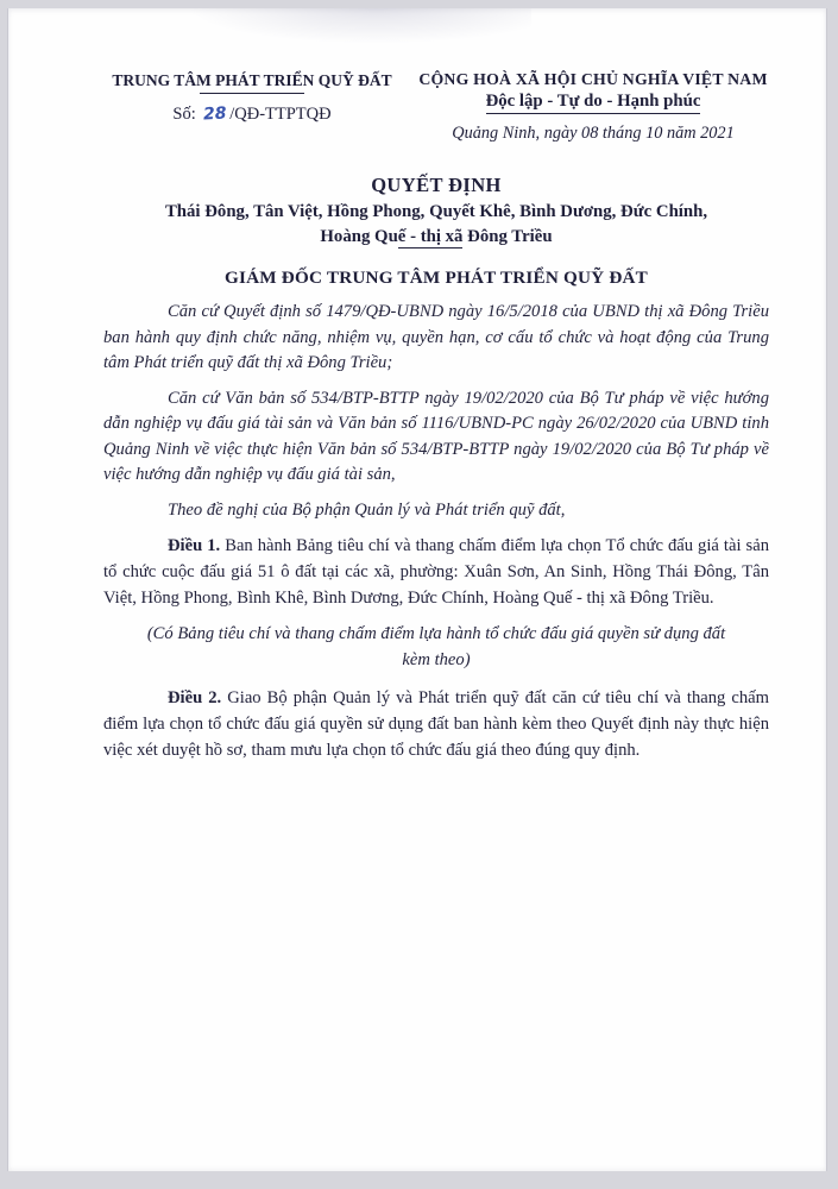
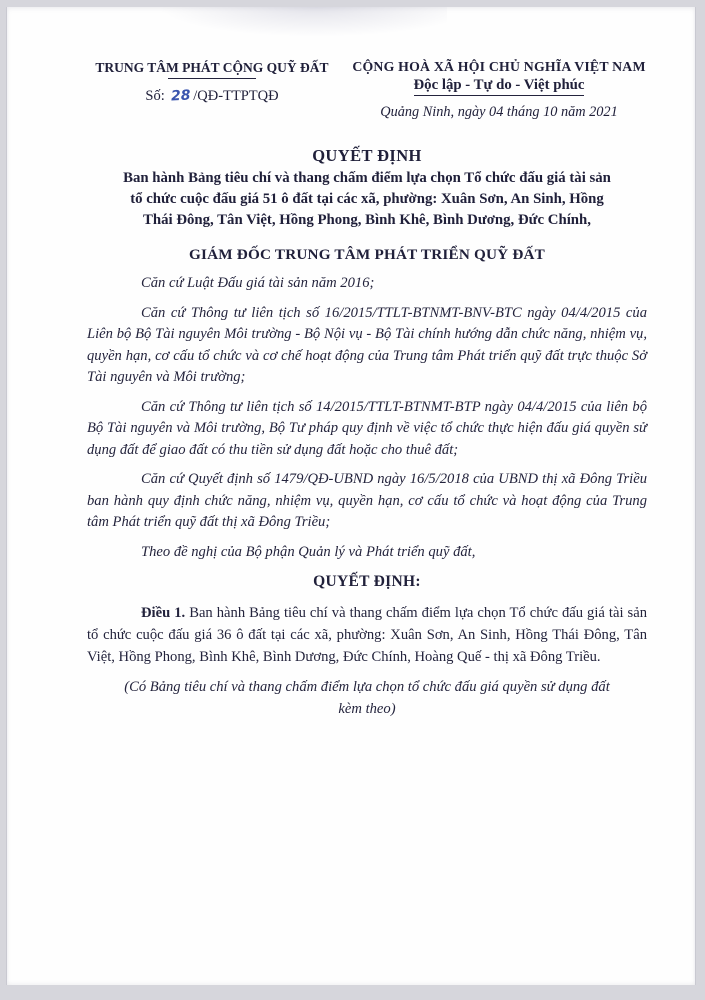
- TRUNG TÂM PHÁT TRIỂN QUỸ ĐẤT
+ TRUNG TÂM PHÁT CỘNG QUỸ ĐẤT
  CỘNG HOÀ XÃ HỘI CHỦ NGHĨA VIỆT NAM
- Độc lập - Tự do - Hạnh phúc
+ Độc lập - Tự do - Việt phúc
- Quảng Ninh, ngày 08 tháng 10 năm 2021
+ Quảng Ninh, ngày 04 tháng 10 năm 2021
  QUYẾT ĐỊNH
+ Ban hành Bảng tiêu chí và thang chấm điểm lựa chọn Tổ chức đấu giá tài sản
+ tổ chức cuộc đấu giá 51 ô đất tại các xã, phường: Xuân Sơn, An Sinh, Hồng
- Thái Đông, Tân Việt, Hồng Phong, Quyết Khê, Bình Dương, Đức Chính,
+ Thái Đông, Tân Việt, Hồng Phong, Bình Khê, Bình Dương, Đức Chính,
- Hoàng Quế - thị xã Đông Triều
  GIÁM ĐỐC TRUNG TÂM PHÁT TRIỂN QUỸ ĐẤT
+ Căn cứ Luật Đấu giá tài sản năm 2016;
+ Căn cứ Thông tư liên tịch số 16/2015/TTLT-BTNMT-BNV-BTC ngày 04/4/2015 của Liên bộ Bộ Tài nguyên Môi trường - Bộ Nội vụ - Bộ Tài chính hướng dẫn chức năng, nhiệm vụ, quyền hạn, cơ cấu tổ chức và cơ chế hoạt động của Trung tâm Phát triển quỹ đất trực thuộc Sở Tài nguyên và Môi trường;
+ Căn cứ Thông tư liên tịch số 14/2015/TTLT-BTNMT-BTP ngày 04/4/2015 của liên bộ Bộ Tài nguyên và Môi trường, Bộ Tư pháp quy định về việc tổ chức thực hiện đấu giá quyền sử dụng đất để giao đất có thu tiền sử dụng đất hoặc cho thuê đất;
  Căn cứ Quyết định số 1479/QĐ-UBND ngày 16/5/2018 của UBND thị xã Đông Triều ban hành quy định chức năng, nhiệm vụ, quyền hạn, cơ cấu tổ chức và hoạt động của Trung tâm Phát triển quỹ đất thị xã Đông Triều;
- Căn cứ Văn bản số 534/BTP-BTTP ngày 19/02/2020 của Bộ Tư pháp về việc hướng dẫn nghiệp vụ đấu giá tài sản và Văn bản số 1116/UBND-PC ngày 26/02/2020 của UBND tỉnh Quảng Ninh về việc thực hiện Văn bản số 534/BTP-BTTP ngày 19/02/2020 của Bộ Tư pháp về việc hướng dẫn nghiệp vụ đấu giá tài sản,
  Theo đề nghị của Bộ phận Quản lý và Phát triển quỹ đất,
+ QUYẾT ĐỊNH:
- Điều 1. Ban hành Bảng tiêu chí và thang chấm điểm lựa chọn Tổ chức đấu giá tài sản tổ chức cuộc đấu giá 51 ô đất tại các xã, phường: Xuân Sơn, An Sinh, Hồng Thái Đông, Tân Việt, Hồng Phong, Bình Khê, Bình Dương, Đức Chính, Hoàng Quế - thị xã Đông Triều.
+ Điều 1. Ban hành Bảng tiêu chí và thang chấm điểm lựa chọn Tổ chức đấu giá tài sản tổ chức cuộc đấu giá 36 ô đất tại các xã, phường: Xuân Sơn, An Sinh, Hồng Thái Đông, Tân Việt, Hồng Phong, Bình Khê, Bình Dương, Đức Chính, Hoàng Quế - thị xã Đông Triều.
- (Có Bảng tiêu chí và thang chấm điểm lựa hành tổ chức đấu giá quyền sử dụng đất kèm theo)
+ (Có Bảng tiêu chí và thang chấm điểm lựa chọn tổ chức đấu giá quyền sử dụng đất kèm theo)
- Điều 2. Giao Bộ phận Quản lý và Phát triển quỹ đất căn cứ tiêu chí và thang chấm điểm lựa chọn tổ chức đấu giá quyền sử dụng đất ban hành kèm theo Quyết định này thực hiện việc xét duyệt hồ sơ, tham mưu lựa chọn tổ chức đấu giá theo đúng quy định.
